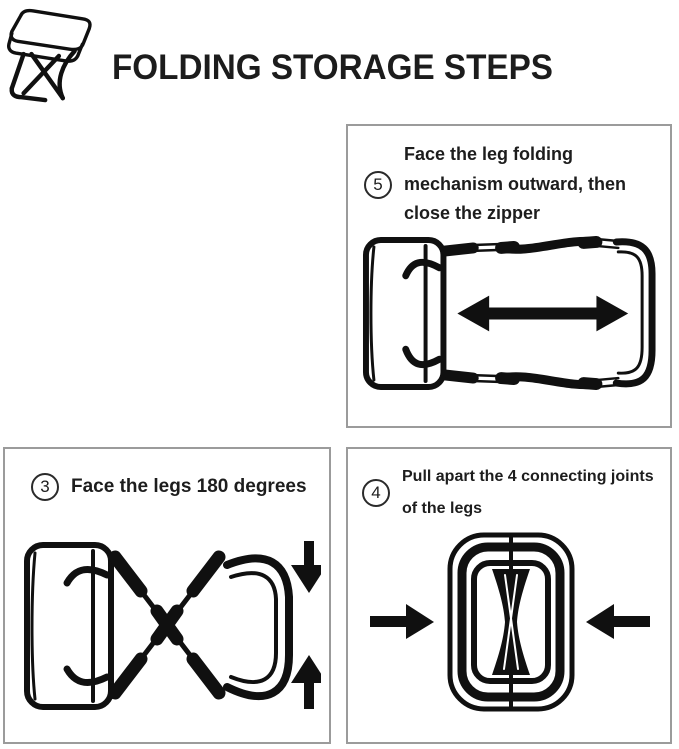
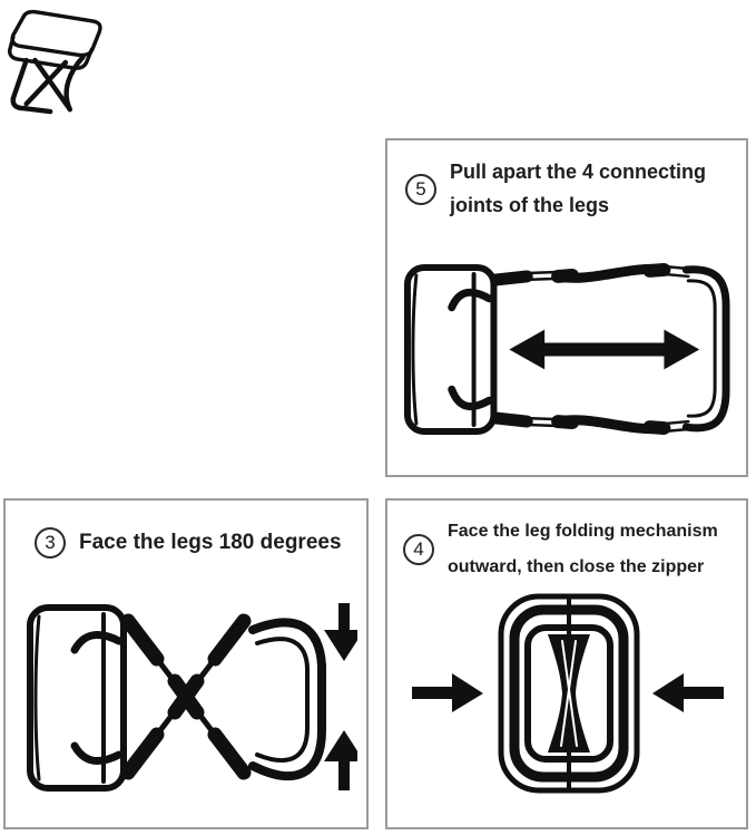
- FOLDING STORAGE STEPS
  5
- Face the leg folding mechanism outward, then close the zipper
+ Pull apart the 4 connecting joints of the legs
  3
  Face the legs 180 degrees
  4
- Pull apart the 4 connecting joints of the legs
+ Face the leg folding mechanism outward, then close the zipper
